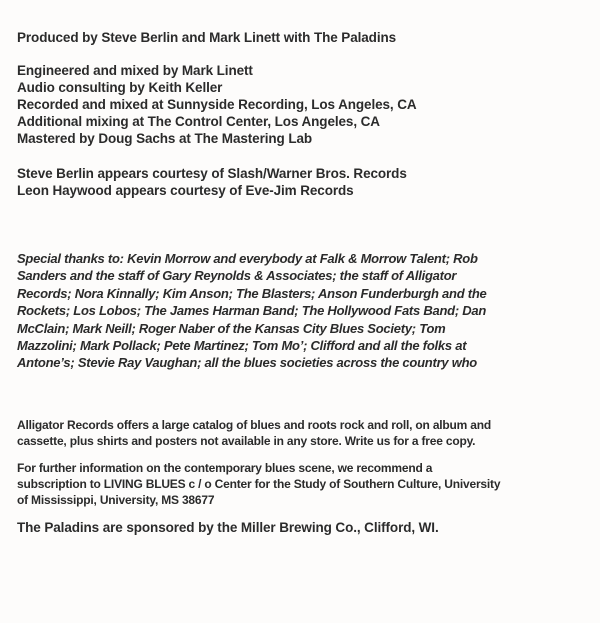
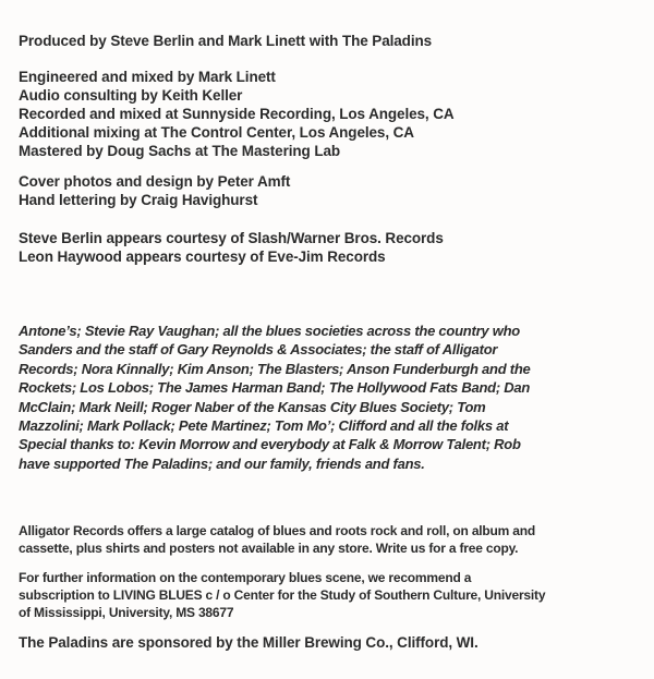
  Produced by Steve Berlin and Mark Linett with The Paladins
  Engineered and mixed by Mark Linett
  Audio consulting by Keith Keller
  Recorded and mixed at Sunnyside Recording, Los Angeles, CA
  Additional mixing at The Control Center, Los Angeles, CA
  Mastered by Doug Sachs at The Mastering Lab
+ Cover photos and design by Peter Amft
+ Hand lettering by Craig Havighurst
  Steve Berlin appears courtesy of Slash/Warner Bros. Records
  Leon Haywood appears courtesy of Eve-Jim Records
- Special thanks to: Kevin Morrow and everybody at Falk & Morrow Talent; Rob
+ Antone’s; Stevie Ray Vaughan; all the blues societies across the country who
  Sanders and the staff of Gary Reynolds & Associates; the staff of Alligator
  Records; Nora Kinnally; Kim Anson; The Blasters; Anson Funderburgh and the
  Rockets; Los Lobos; The James Harman Band; The Hollywood Fats Band; Dan
  McClain; Mark Neill; Roger Naber of the Kansas City Blues Society; Tom
  Mazzolini; Mark Pollack; Pete Martinez; Tom Mo’; Clifford and all the folks at
- Antone’s; Stevie Ray Vaughan; all the blues societies across the country who
+ Special thanks to: Kevin Morrow and everybody at Falk & Morrow Talent; Rob
+ have supported The Paladins; and our family, friends and fans.
  Alligator Records offers a large catalog of blues and roots rock and roll, on album and
  cassette, plus shirts and posters not available in any store. Write us for a free copy.
  For further information on the contemporary blues scene, we recommend a
  subscription to LIVING BLUES c / o Center for the Study of Southern Culture, University
  of Mississippi, University, MS 38677
  The Paladins are sponsored by the Miller Brewing Co., Clifford, WI.
